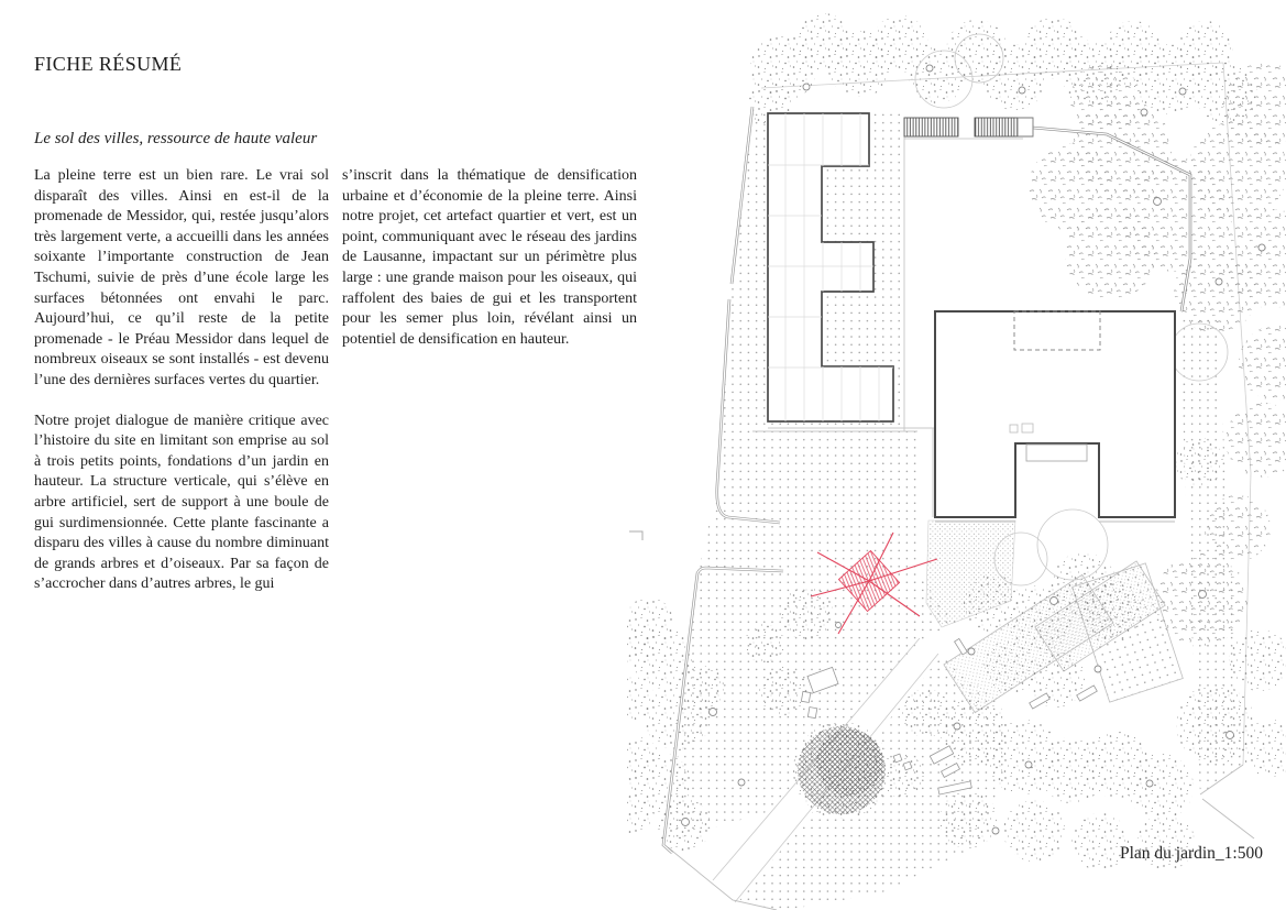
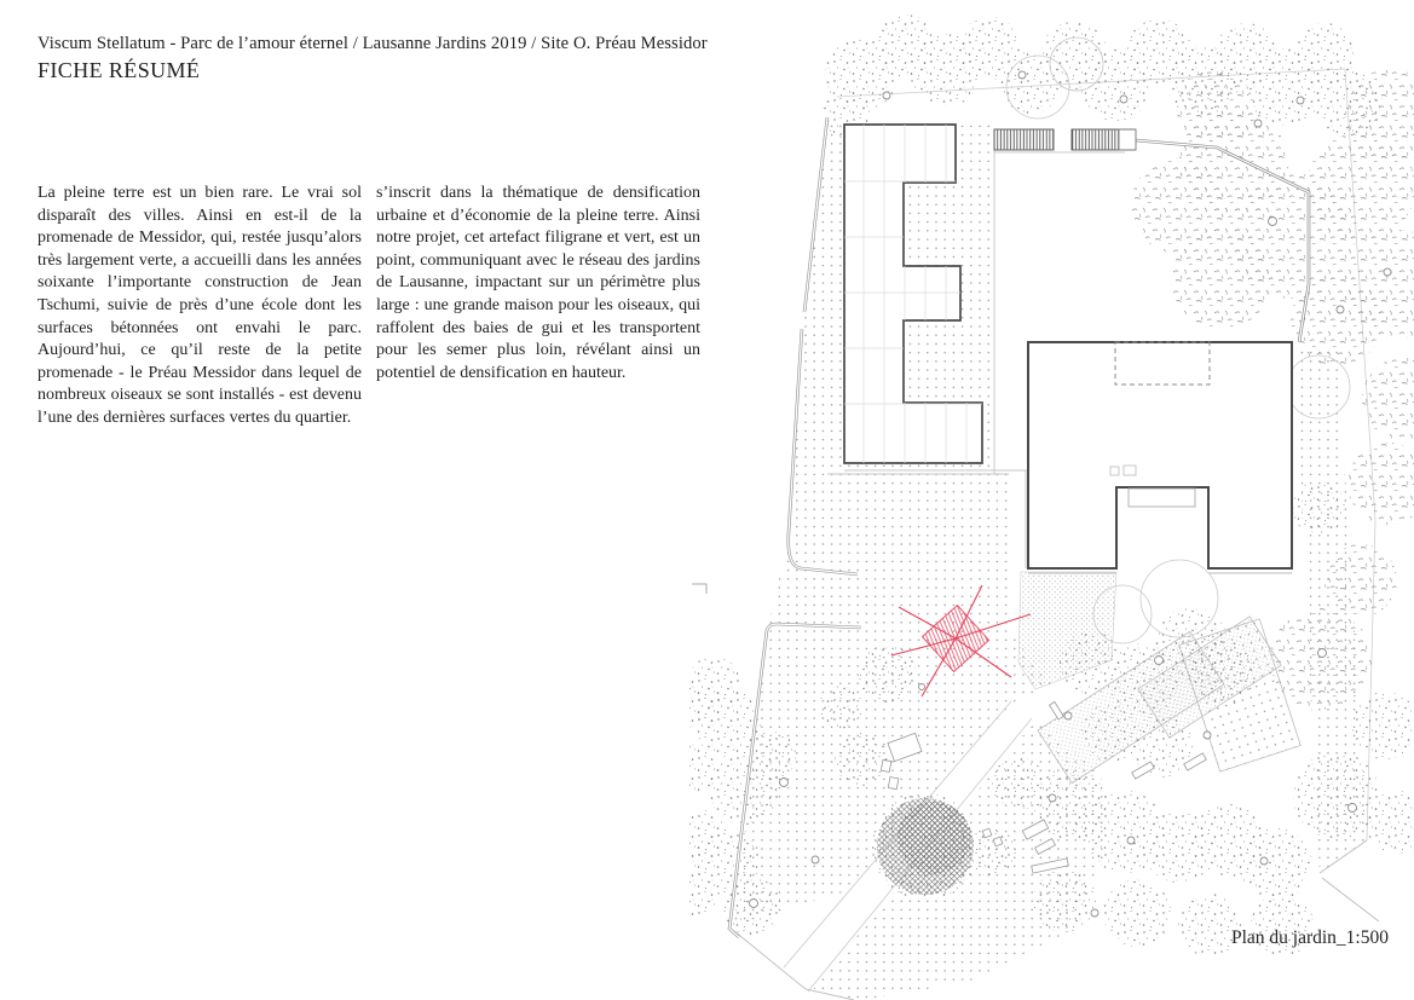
+ Viscum Stellatum - Parc de l’amour éternel / Lausanne Jardins 2019 / Site O. Préau Messidor
  FICHE RÉSUMÉ
- Le sol des villes, ressource de haute valeur
- La pleine terre est un bien rare. Le vrai sol disparaît des villes. Ainsi en est-il de la promenade de Messidor, qui, restée jusqu’alors très largement verte, a accueilli dans les années soixante l’importante construction de Jean Tschumi, suivie de près d’une école large les surfaces bétonnées ont envahi le parc. Aujourd’hui, ce qu’il reste de la petite promenade - le Préau Messidor dans lequel de nombreux oiseaux se sont installés - est devenu l’une des dernières surfaces vertes du quartier.
+ La pleine terre est un bien rare. Le vrai sol disparaît des villes. Ainsi en est-il de la promenade de Messidor, qui, restée jusqu’alors très largement verte, a accueilli dans les années soixante l’importante construction de Jean Tschumi, suivie de près d’une école dont les surfaces bétonnées ont envahi le parc. Aujourd’hui, ce qu’il reste de la petite promenade - le Préau Messidor dans lequel de nombreux oiseaux se sont installés - est devenu l’une des dernières surfaces vertes du quartier.
- Notre projet dialogue de manière critique avec l’histoire du site en limitant son emprise au sol à trois petits points, fondations d’un jardin en hauteur. La structure verticale, qui s’élève en arbre artificiel, sert de support à une boule de gui surdimensionnée. Cette plante fascinante a disparu des villes à cause du nombre diminuant de grands arbres et d’oiseaux. Par sa façon de s’accrocher dans d’autres arbres, le gui
- s’inscrit dans la thématique de densification urbaine et d’économie de la pleine terre. Ainsi notre projet, cet artefact quartier et vert, est un point, communiquant avec le réseau des jardins de Lausanne, impactant sur un périmètre plus large : une grande maison pour les oiseaux, qui raffolent des baies de gui et les transportent pour les semer plus loin, révélant ainsi un potentiel de densification en hauteur.
+ s’inscrit dans la thématique de densification urbaine et d’économie de la pleine terre. Ainsi notre projet, cet artefact filigrane et vert, est un point, communiquant avec le réseau des jardins de Lausanne, impactant sur un périmètre plus large : une grande maison pour les oiseaux, qui raffolent des baies de gui et les transportent pour les semer plus loin, révélant ainsi un potentiel de densification en hauteur.
  Plan du jardin_1:500
